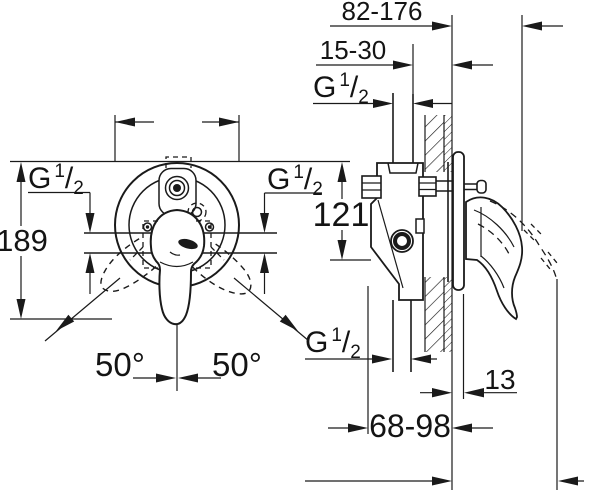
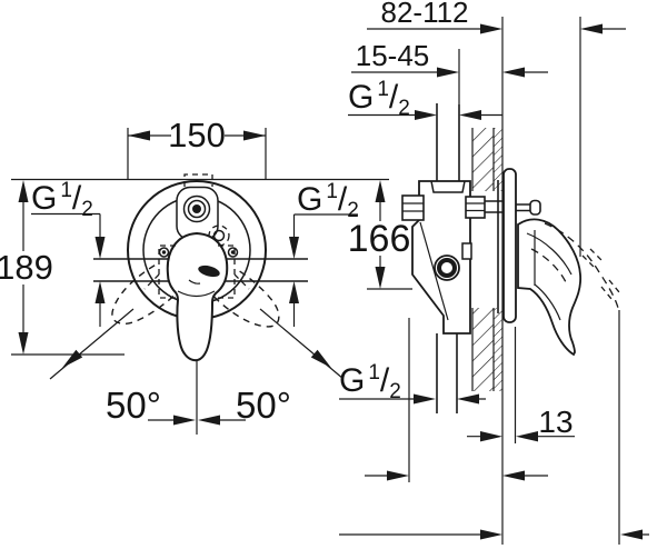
- 82-176
+ 82-112
- 15-30
+ 15-45
  G 1/2
- 121
+ 166
  G 1/2
  13
- 68-98
  50°
  50°
+ 150
  189
  G 1/2
  G 1/2
